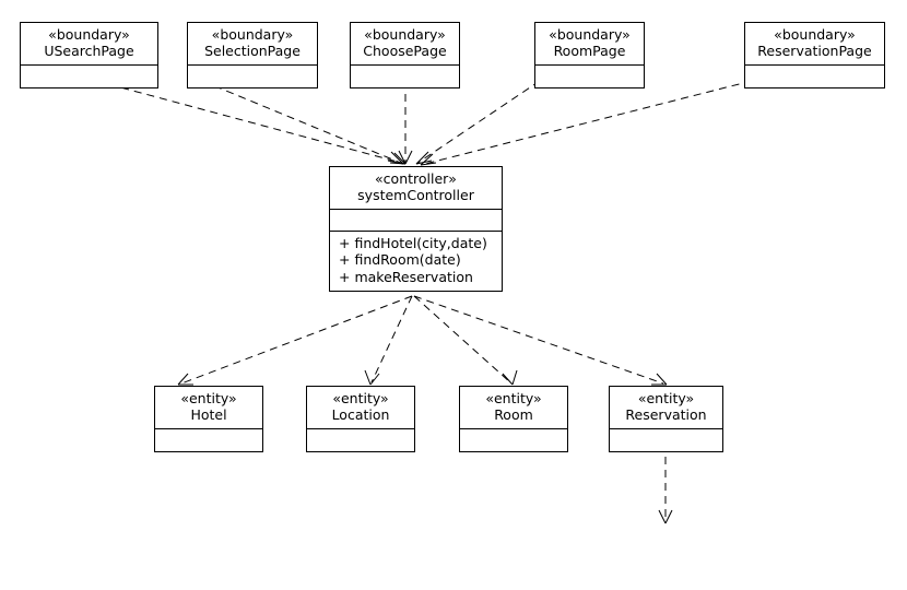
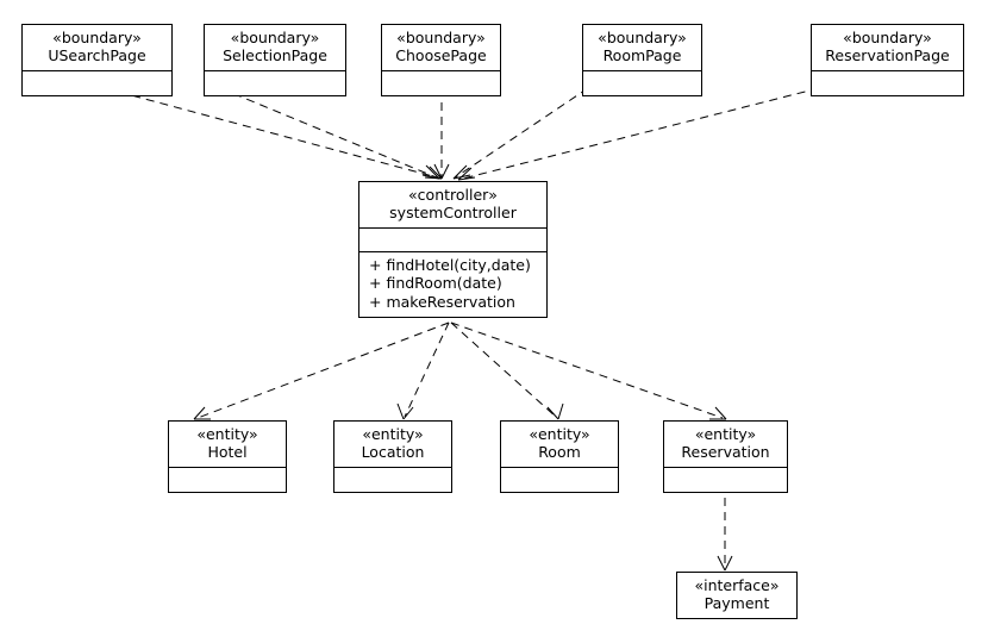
  «boundary»
  USearchPage
  «boundary»
  SelectionPage
  «boundary»
  ChoosePage
  «boundary»
  RoomPage
  «boundary»
  ReservationPage
  «controller»
  systemController
  + findHotel(city,date)
  + findRoom(date)
  + makeReservation
  «entity»
  Hotel
  «entity»
  Location
  «entity»
  Room
  «entity»
  Reservation
+ «interface»
+ Payment
